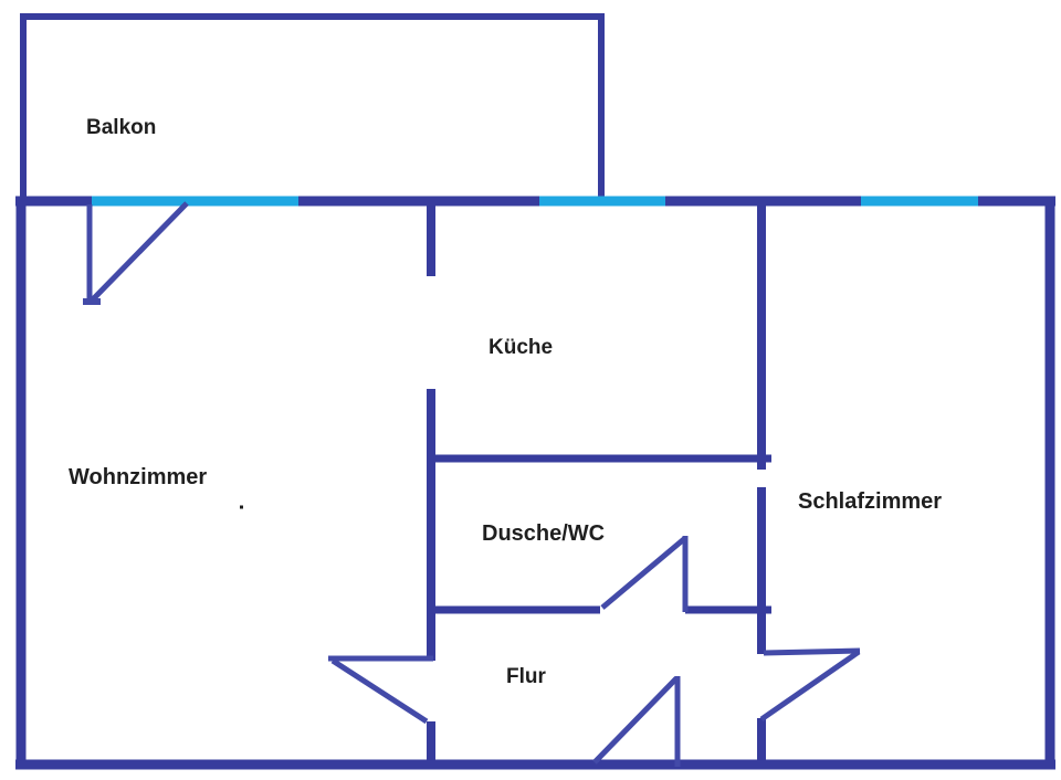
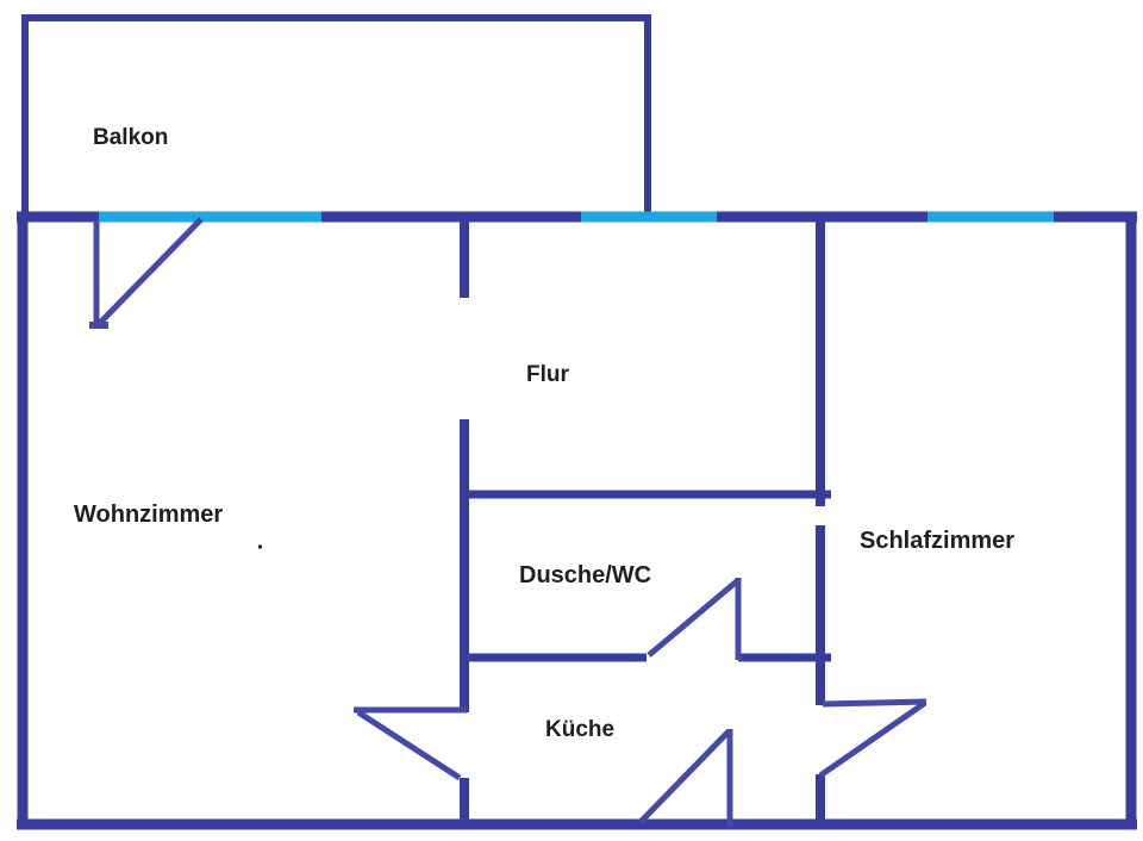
  Balkon
  Wohnzimmer
- Küche
+ Flur
  Dusche/WC
  Schlafzimmer
- Flur
+ Küche
